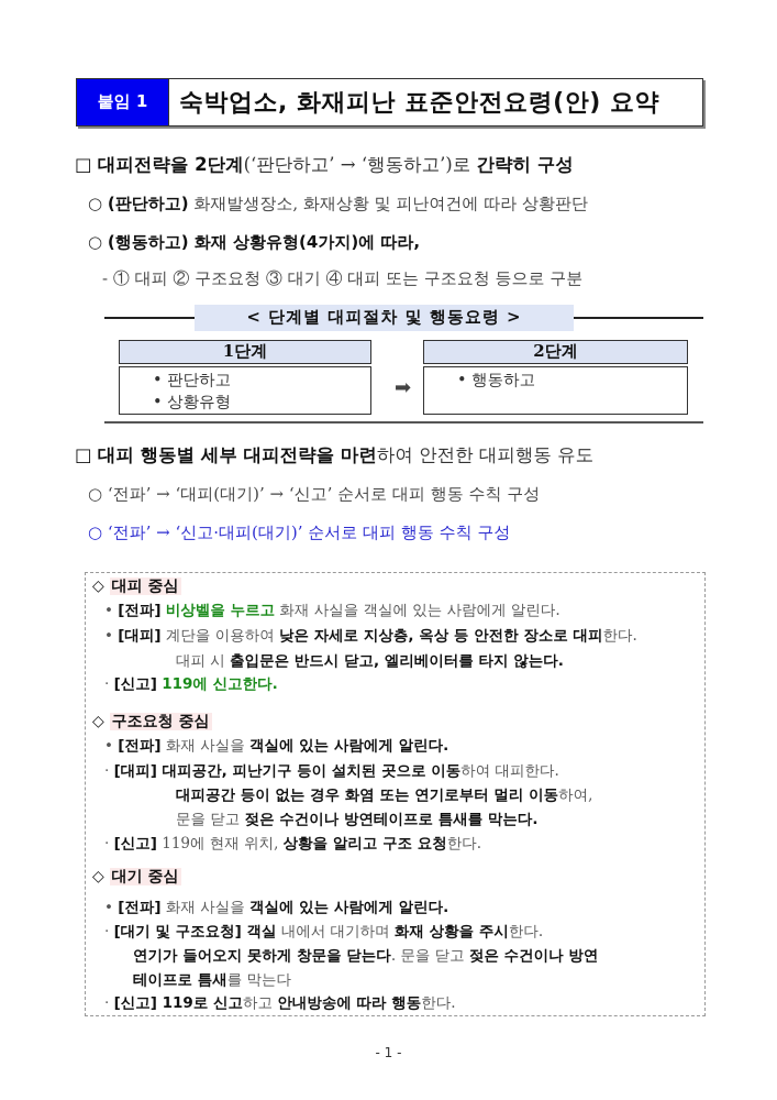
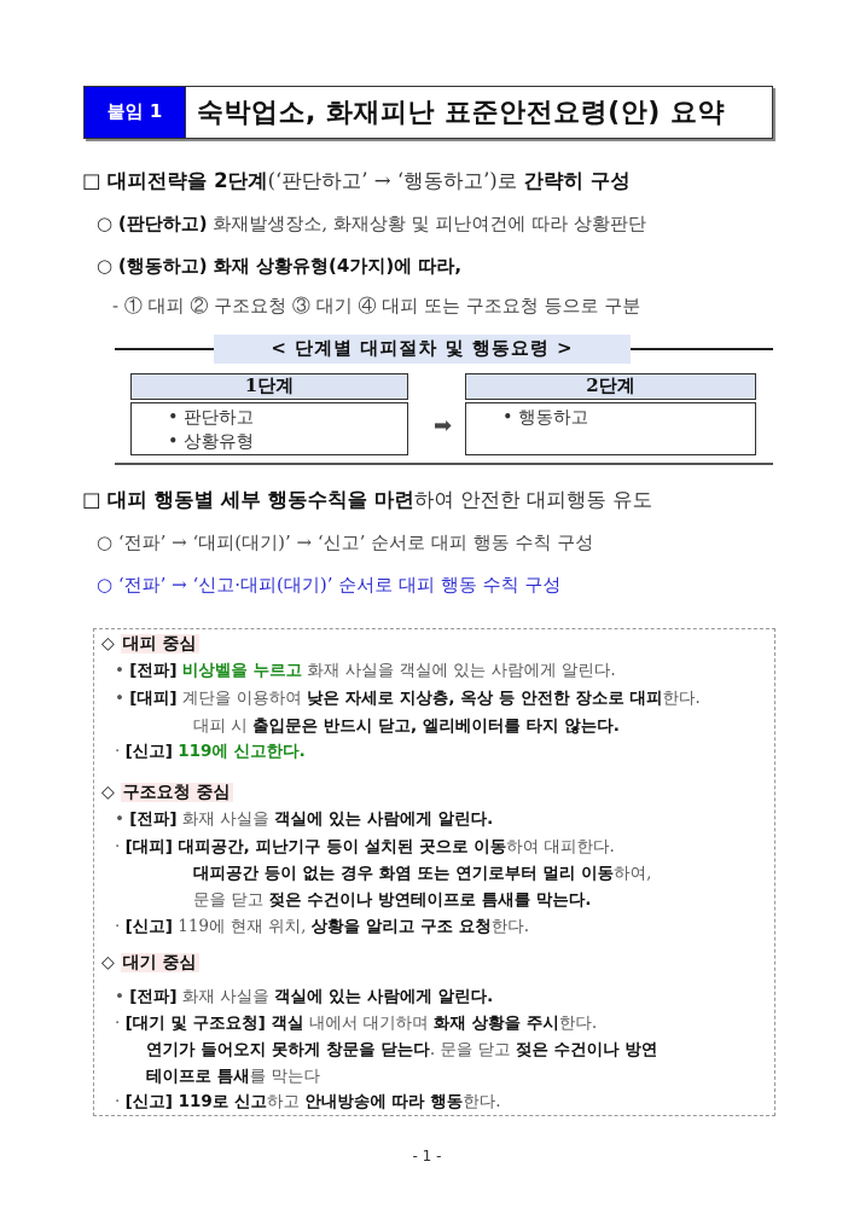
  붙임 1
  숙박업소, 화재피난 표준안전요령(안) 요약
  □ 대피전략을 2단계(‘판단하고’ → ‘행동하고’)로 간략히 구성
  ○ (판단하고) 화재발생장소, 화재상황 및 피난여건에 따라 상황판단
  ○ (행동하고) 화재 상황유형(4가지)에 따라,
  - ① 대피 ② 구조요청 ③ 대기 ④ 대피 또는 구조요청 등으로 구분
  < 단계별 대피절차 및 행동요령 >
  1단계
  • 판단하고
  • 상황유형
  ➡
  2단계
  • 행동하고
- □ 대피 행동별 세부 대피전략을 마련하여 안전한 대피행동 유도
+ □ 대피 행동별 세부 행동수칙을 마련하여 안전한 대피행동 유도
  ○ ‘전파’ → ‘대피(대기)’ → ‘신고’ 순서로 대피 행동 수칙 구성
  ○ ‘전파’ → ‘신고·대피(대기)’ 순서로 대피 행동 수칙 구성
  ◇ 대피 중심
  • [전파] 비상벨을 누르고 화재 사실을 객실에 있는 사람에게 알린다.
  • [대피] 계단을 이용하여 낮은 자세로 지상층, 옥상 등 안전한 장소로 대피한다.
  대피 시 출입문은 반드시 닫고, 엘리베이터를 타지 않는다.
  · [신고] 119에 신고한다.
  ◇ 구조요청 중심
  • [전파] 화재 사실을 객실에 있는 사람에게 알린다.
  · [대피] 대피공간, 피난기구 등이 설치된 곳으로 이동하여 대피한다.
  대피공간 등이 없는 경우 화염 또는 연기로부터 멀리 이동하여,
  문을 닫고 젖은 수건이나 방연테이프로 틈새를 막는다.
  · [신고] 119에 현재 위치, 상황을 알리고 구조 요청한다.
  ◇ 대기 중심
  • [전파] 화재 사실을 객실에 있는 사람에게 알린다.
  · [대기 및 구조요청] 객실 내에서 대기하며 화재 상황을 주시한다.
  연기가 들어오지 못하게 창문을 닫는다. 문을 닫고 젖은 수건이나 방연
  테이프로 틈새를 막는다
  · [신고] 119로 신고하고 안내방송에 따라 행동한다.
  - 1 -
